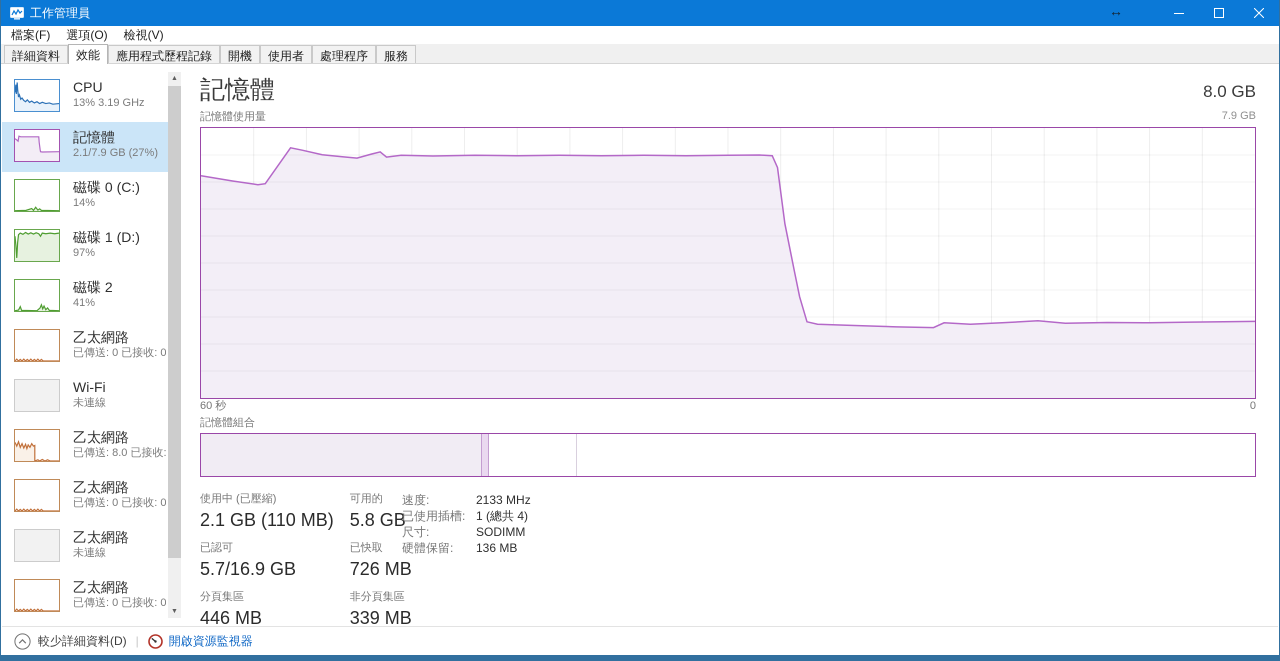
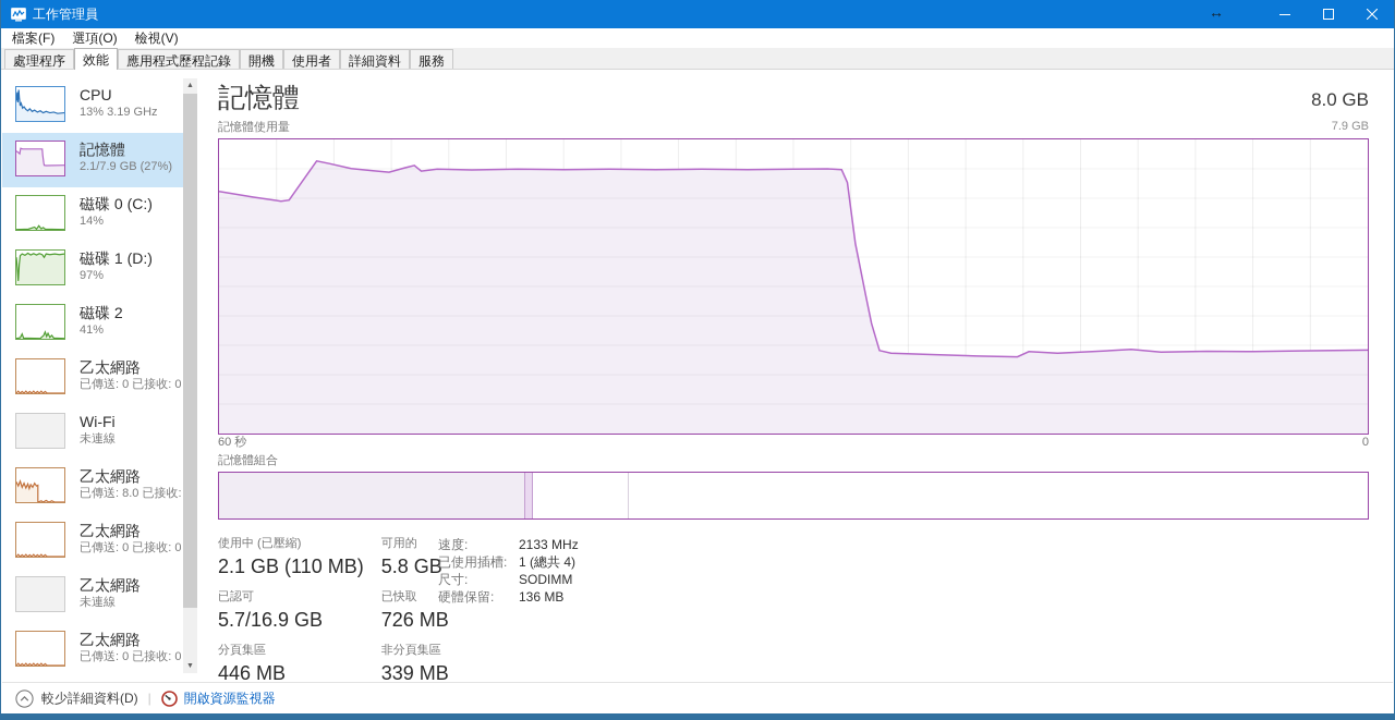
  工作管理員
  ↔
  檔案(F)
  選項(O)
  檢視(V)
- 詳細資料
+ 處理程序
  效能
  應用程式歷程記錄
  開機
  使用者
- 處理程序
+ 詳細資料
  服務
  CPU
  13% 3.19 GHz
  記憶體
  2.1/7.9 GB (27%)
  磁碟 0 (C:)
  14%
  磁碟 1 (D:)
  97%
  磁碟 2
  41%
  乙太網路
  已傳送: 0 已接收: 0
  Wi-Fi
  未連線
  乙太網路
  已傳送: 8.0 已接收:
  乙太網路
  已傳送: 0 已接收: 0
  乙太網路
  未連線
  乙太網路
  已傳送: 0 已接收: 0
  記憶體
  8.0 GB
  記憶體使用量
  7.9 GB
  60 秒
  0
  記憶體組合
  使用中 (已壓縮)
  2.1 GB (110 MB)
  可用的
  5.8 GB
  已認可
  5.7/16.9 GB
  已快取
  726 MB
  分頁集區
  446 MB
  非分頁集區
  339 MB
  速度:
  2133 MHz
  已使用插槽:
  1 (總共 4)
  尺寸:
  SODIMM
  硬體保留:
  136 MB
  較少詳細資料(D)
  |
  開啟資源監視器
